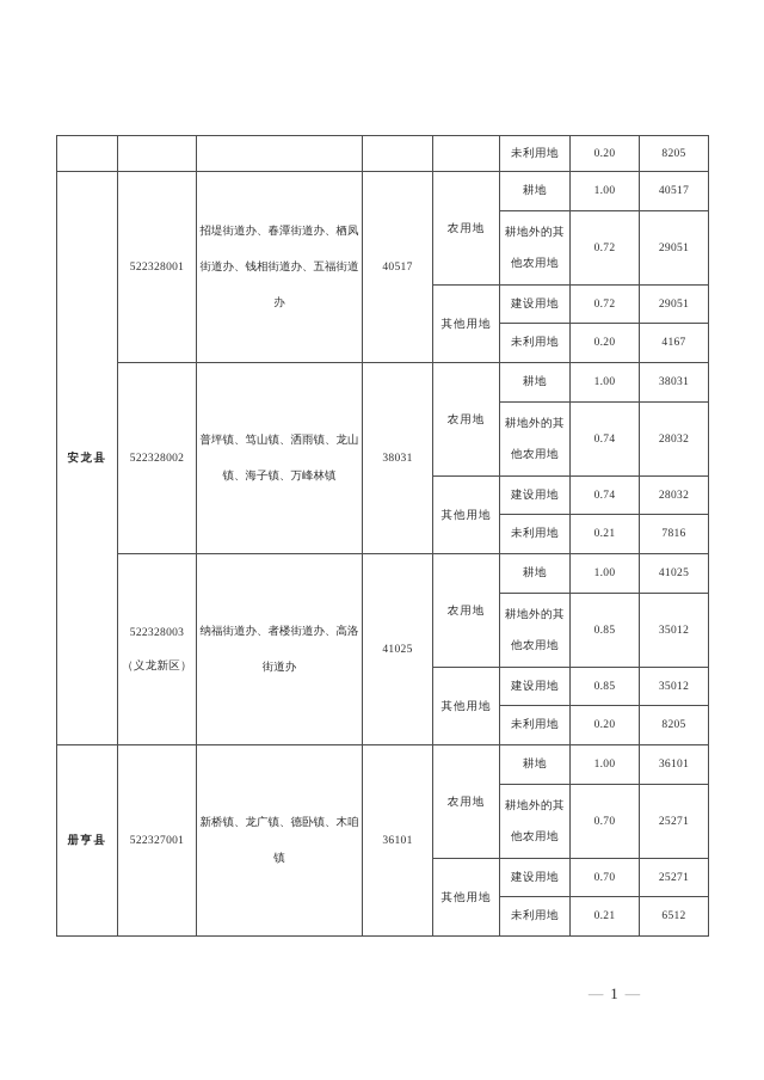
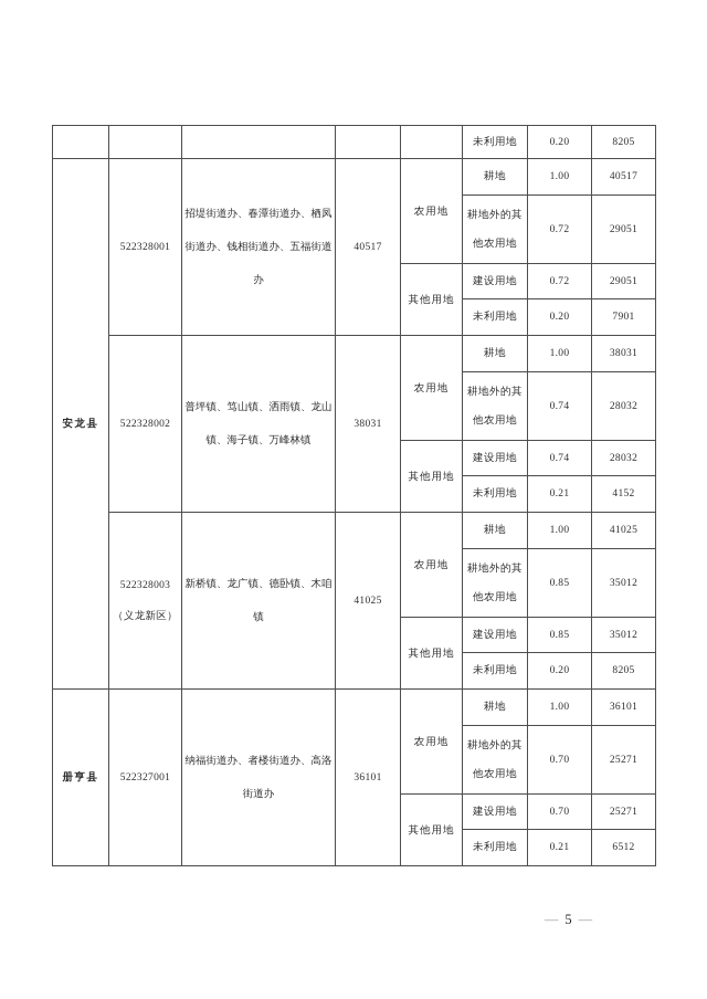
  					未利用地	0.20	8205
  安龙县	522328001	招堤街道办、春潭街道办、栖凤街道办、钱相街道办、五福街道办	40517	农用地	耕地	1.00	40517
  耕地外的其他农用地	0.72	29051
  其他用地	建设用地	0.72	29051
- 未利用地	0.20	4167
+ 未利用地	0.20	7901
  522328002	普坪镇、笃山镇、洒雨镇、龙山镇、海子镇、万峰林镇	38031	农用地	耕地	1.00	38031
  耕地外的其他农用地	0.74	28032
  其他用地	建设用地	0.74	28032
- 未利用地	0.21	7816
+ 未利用地	0.21	4152
- 522328003 （义龙新区）	纳福街道办、者楼街道办、高洛街道办	41025	农用地	耕地	1.00	41025
+ 522328003 （义龙新区）	新桥镇、龙广镇、德卧镇、木咱镇	41025	农用地	耕地	1.00	41025
  耕地外的其他农用地	0.85	35012
  其他用地	建设用地	0.85	35012
  未利用地	0.20	8205
- 册亨县	522327001	新桥镇、龙广镇、德卧镇、木咱镇	36101	农用地	耕地	1.00	36101
+ 册亨县	522327001	纳福街道办、者楼街道办、高洛街道办	36101	农用地	耕地	1.00	36101
  耕地外的其他农用地	0.70	25271
  其他用地	建设用地	0.70	25271
  未利用地	0.21	6512
- — 1 —
+ — 5 —
